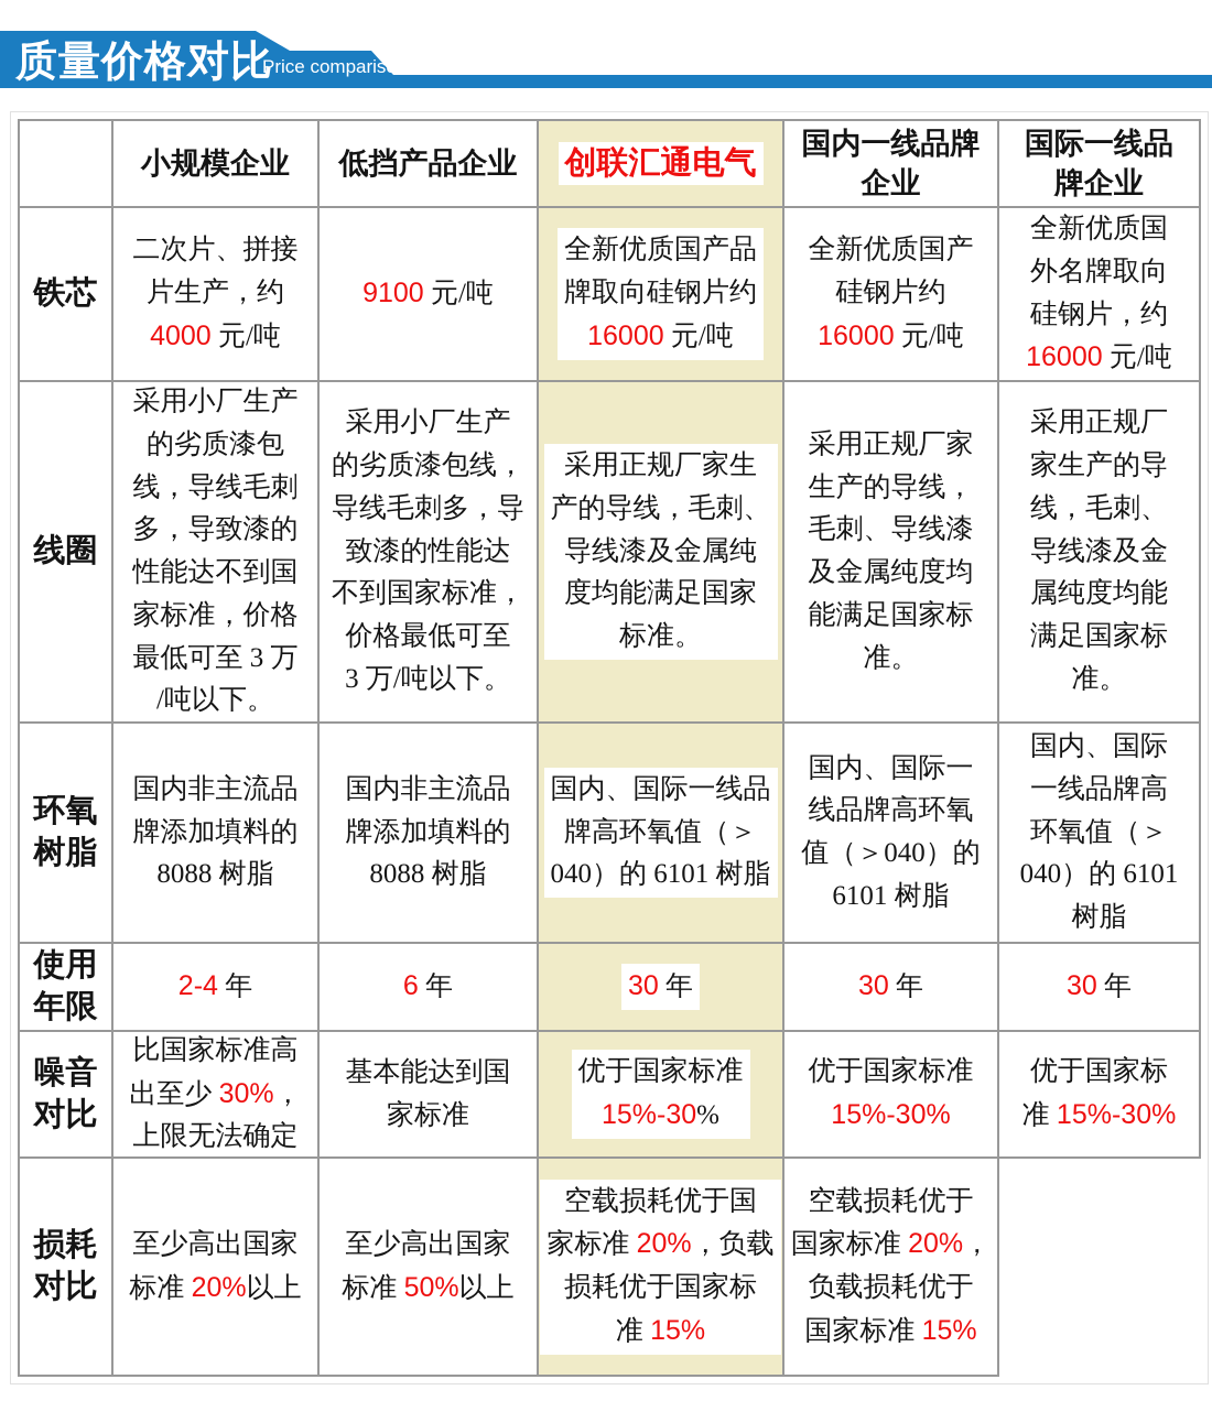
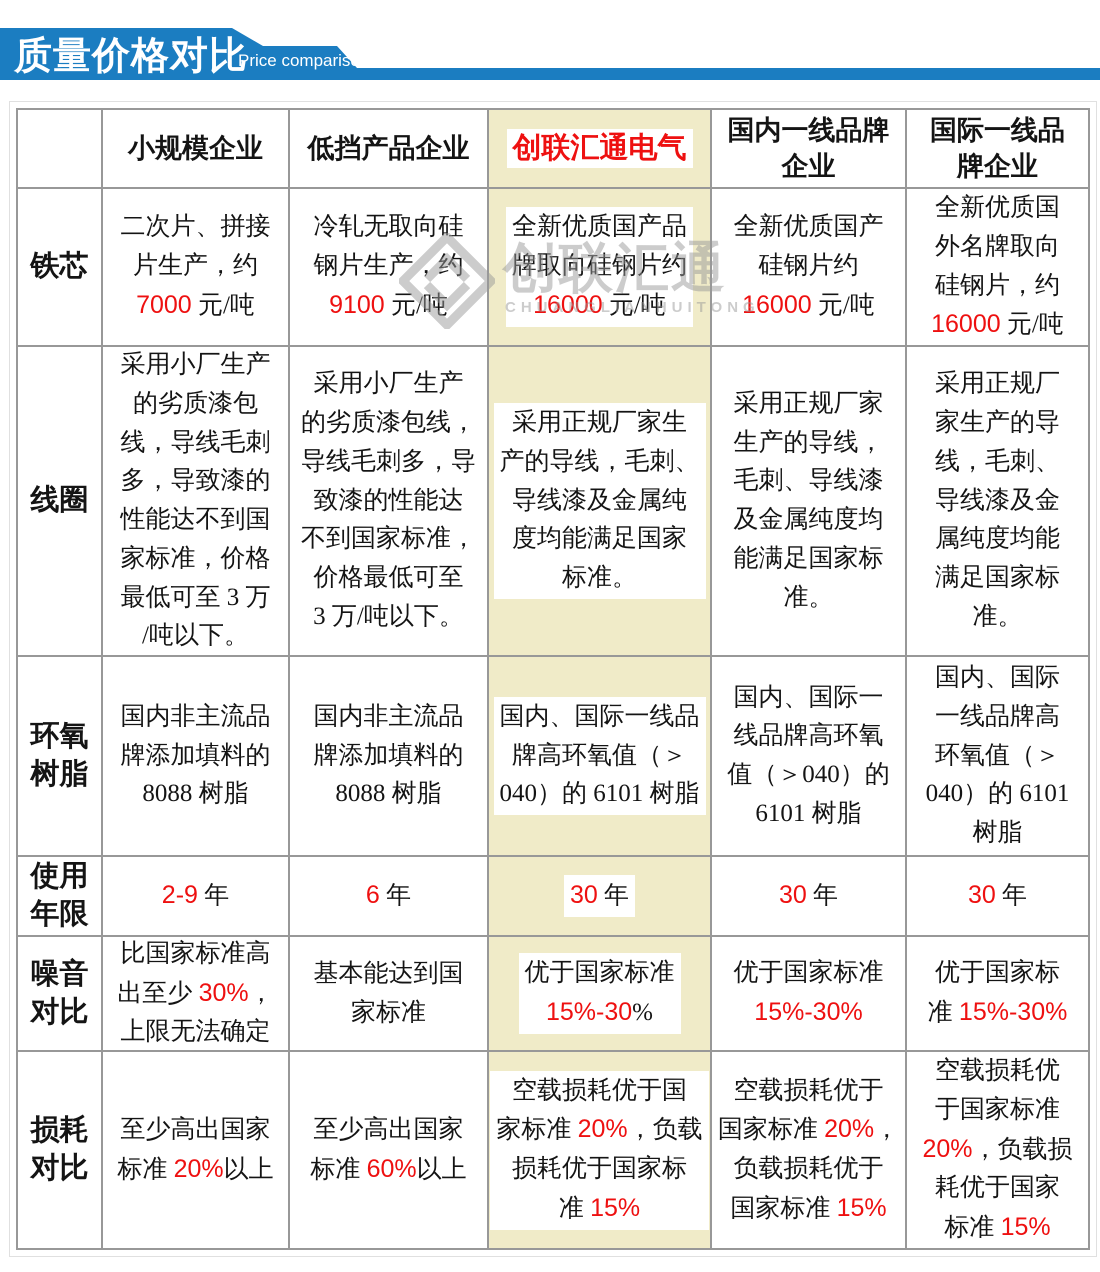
  质量价格对比
  Price comparison
  小规模企业
  低挡产品企业
  创联汇通电气
  国内一线品牌
  企业
  国际一线品
  牌企业
  铁芯
  二次片、拼接
  片生产，约
- 4000 元/吨
+ 7000 元/吨
+ 冷轧无取向硅
+ 钢片生产，约
  9100 元/吨
  全新优质国产品
  牌取向硅钢片约
  16000 元/吨
  全新优质国产
  硅钢片约
  16000 元/吨
  全新优质国
  外名牌取向
  硅钢片，约
  16000 元/吨
  线圈
  采用小厂生产
  的劣质漆包
  线，导线毛刺
  多，导致漆的
  性能达不到国
  家标准，价格
  最低可至 3 万
  /吨以下。
  采用小厂生产
  的劣质漆包线，
  导线毛刺多，导
  致漆的性能达
  不到国家标准，
  价格最低可至
  3 万/吨以下。
  采用正规厂家生
  产的导线，毛刺、
  导线漆及金属纯
  度均能满足国家
  标准。
  采用正规厂家
  生产的导线，
  毛刺、导线漆
  及金属纯度均
  能满足国家标
  准。
  采用正规厂
  家生产的导
  线，毛刺、
  导线漆及金
  属纯度均能
  满足国家标
  准。
  环氧
  树脂
  国内非主流品
  牌添加填料的
  8088 树脂
  国内非主流品
  牌添加填料的
  8088 树脂
  国内、国际一线品
  牌高环氧值（＞
  040）的 6101 树脂
  国内、国际一
  线品牌高环氧
  值（＞040）的
  6101 树脂
  国内、国际
  一线品牌高
  环氧值（＞
  040）的 6101
  树脂
  使用
  年限
- 2-4 年
+ 2-9 年
  6 年
  30 年
  30 年
  30 年
  噪音
  对比
  比国家标准高
  出至少 30%，
  上限无法确定
  基本能达到国
  家标准
  优于国家标准
  15%-30%
  优于国家标准
  15%-30%
  优于国家标
  准 15%-30%
  损耗
  对比
  至少高出国家
  标准 20%以上
  至少高出国家
- 标准 50%以上
+ 标准 60%以上
  空载损耗优于国
  家标准 20%，负载
  损耗优于国家标
  准 15%
  空载损耗优于
  国家标准 20%，
  负载损耗优于
  国家标准 15%
+ 空载损耗优
+ 于国家标准
+ 20%，负载损
+ 耗优于国家
+ 标准 15%
+ 创联汇通
+ CHUANGLIANHUITONG
